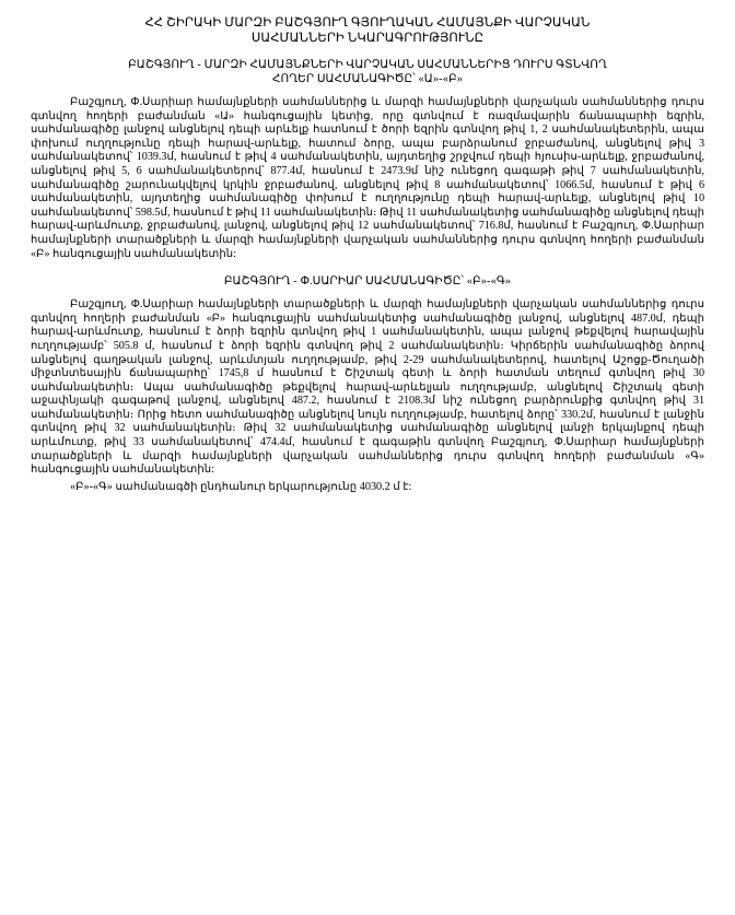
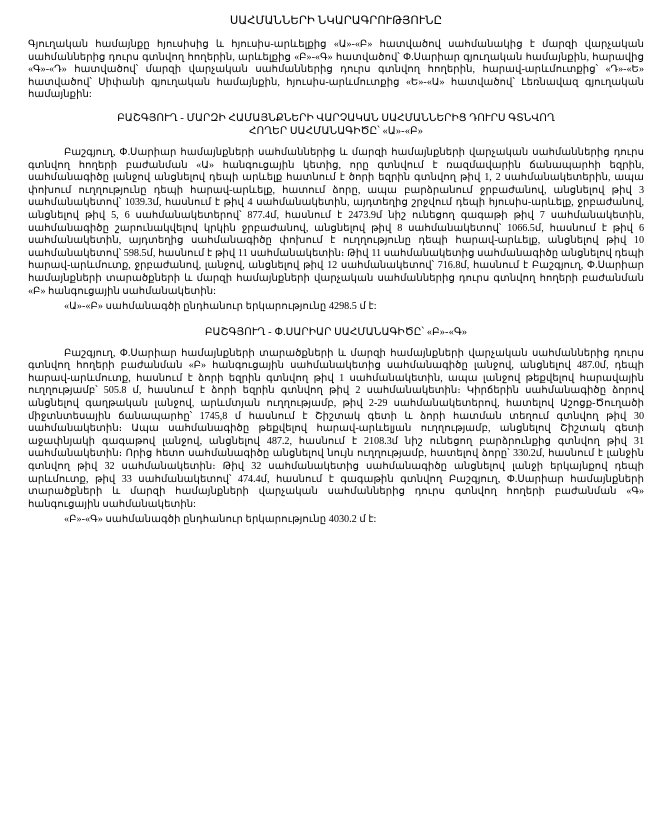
- ՀՀ ՇԻՐԱԿԻ ՄԱՐԶԻ ԲԱՇԳՅՈՒՂ ԳՅՈՒՂԱԿԱՆ ՀԱՄԱՅՆՔԻ ՎԱՐՉԱԿԱՆ
  ՍԱՀՄԱՆՆԵՐԻ ՆԿԱՐԱԳՐՈՒԹՅՈՒՆԸ
+ Գյուղական համայնքը հյուսիսից և հյուսիս-արևելքից «Ա»-«Բ» հատվածով սահմանակից է մարզի վարչական սահմաններից դուրս գտնվող հողերին, արևելքից «Բ»-«Գ» հատվածով՝ Փ.Սարիար գյուղական համայնքին, հարավից «Գ»-«Դ» հատվածով՝ մարզի վարչական սահմաններից դուրս գտնվող հողերին, հարավ-արևմուտքից՝ «Դ»-«Ե» հատվածով՝ Սիփանի գյուղական համայնքին, հյուսիս-արևմուտքից «Ե»-«Ա» հատվածով՝ Լեռնավազ գյուղական համայնքին:
  ԲԱՇԳՅՈՒՂ - ՄԱՐԶԻ ՀԱՄԱՅՆՔՆԵՐԻ ՎԱՐՉԱԿԱՆ ՍԱՀՄԱՆՆԵՐԻՑ ԴՈՒՐՍ ԳՏՆՎՈՂ
  ՀՈՂԵՐ ՍԱՀՄԱՆԱԳԻԾԸ՝ «Ա»-«Բ»
  Բաշգյուղ, Փ.Սարիար համայնքների սահմաններից և մարզի համայնքների վարչական սահմաններից դուրս գտնվող հողերի բաժանման «Ա» հանգուցային կետից, որը գտնվում է ռազմավարին ճանապարհի եզրին, սահմանագիծը լանջով անցնելով դեպի արևելք հատնում է ծորի եզրին գտնվող թիվ 1, 2 սահմանակետերին, ապա փոխում ուղղությունը դեպի հարավ-արևելք, հատում ձորը, ապա բարձրանում ջրբաժանով, անցնելով թիվ 3 սահմանակետով՝ 1039.3մ, հասնում է թիվ 4 սահմանակետին, այդտեղից շրջվում դեպի հյուսիս-արևելք, ջրբաժանով, անցնելով թիվ 5, 6 սահմանակետերով՝ 877.4մ, հասնում է 2473.9մ նիշ ունեցող գագաթի թիվ 7 սահմանակետին, սահմանագիծը շարունակվելով կրկին ջրբաժանով, անցնելով թիվ 8 սահմանակետով՝ 1066.5մ, հասնում է թիվ 6 սահմանակետին, այդտեղից սահմանագիծը փոխում է ուղղությունը դեպի հարավ-արևելք, անցնելով թիվ 10 սահմանակետով՝ 598.5մ, հասնում է թիվ 11 սահմանակետին։ Թիվ 11 սահմանակետից սահմանագիծը անցնելով դեպի հարավ-արևմուտք, ջրբաժանով, լանջով, անցնելով թիվ 12 սահմանակետով՝ 716.8մ, հասնում է Բաշգյուղ, Փ.Սարիար համայնքների տարածքների և մարզի համայնքների վարչական սահմաններից դուրս գտնվող հողերի բաժանման «Բ» հանգուցային սահմանակետին:
+ «Ա»-«Բ» սահմանագծի ընդհանուր երկարությունը 4298.5 մ է:
  ԲԱՇԳՅՈՒՂ - Փ.ՍԱՐԻԱՐ ՍԱՀՄԱՆԱԳԻԾԸ՝ «Բ»-«Գ»
  Բաշգյուղ, Փ.Սարիար համայնքների տարածքների և մարզի համայնքների վարչական սահմաններից դուրս գտնվող հողերի բաժանման «Բ» հանգուցային սահմանակետից սահմանագիծը լանջով, անցնելով 487.0մ, դեպի հարավ-արևմուտք, հասնում է ձորի եզրին գտնվող թիվ 1 սահմանակետին, ապա լանջով թեքվելով հարավային ուղղությամբ՝ 505.8 մ, հասնում է ձորի եզրին գտնվող թիվ 2 սահմանակետին։ Կիրճերին սահմանագիծը ձորով անցնելով գաղթական լանջով, արևմտյան ուղղությամբ, թիվ 2-29 սահմանակետերով, հատելով Աշոցք-Ծուղածի միջտնտեսային ճանապարհը՝ 1745,8 մ հասնում է Շիշտակ գետի և ձորի հատման տեղում գտնվող թիվ 30 սահմանակետին։ Ապա սահմանագիծը թեքվելով հարավ-արևելյան ուղղությամբ, անցնելով Շիշտակ գետի աջափնյակի գագաթով լանջով, անցնելով 487.2, հասնում է 2108.3մ նիշ ունեցող բարձրունքից գտնվող թիվ 31 սահմանակետին։ Որից հետո սահմանագիծը անցնելով նույն ուղղությամբ, հատելով ձորը՝ 330.2մ, հասնում է լանջին գտնվող թիվ 32 սահմանակետին։ Թիվ 32 սահմանակետից սահմանագիծը անցնելով լանջի երկայնքով դեպի արևմուտք, թիվ 33 սահմանակետով՝ 474.4մ, հասնում է գագաթին գտնվող Բաշգյուղ, Փ.Սարիար համայնքների տարածքների և մարզի համայնքների վարչական սահմաններից դուրս գտնվող հողերի բաժանման «Գ» հանգուցային սահմանակետին:
  «Բ»-«Գ» սահմանագծի ընդհանուր երկարությունը 4030.2 մ է:
